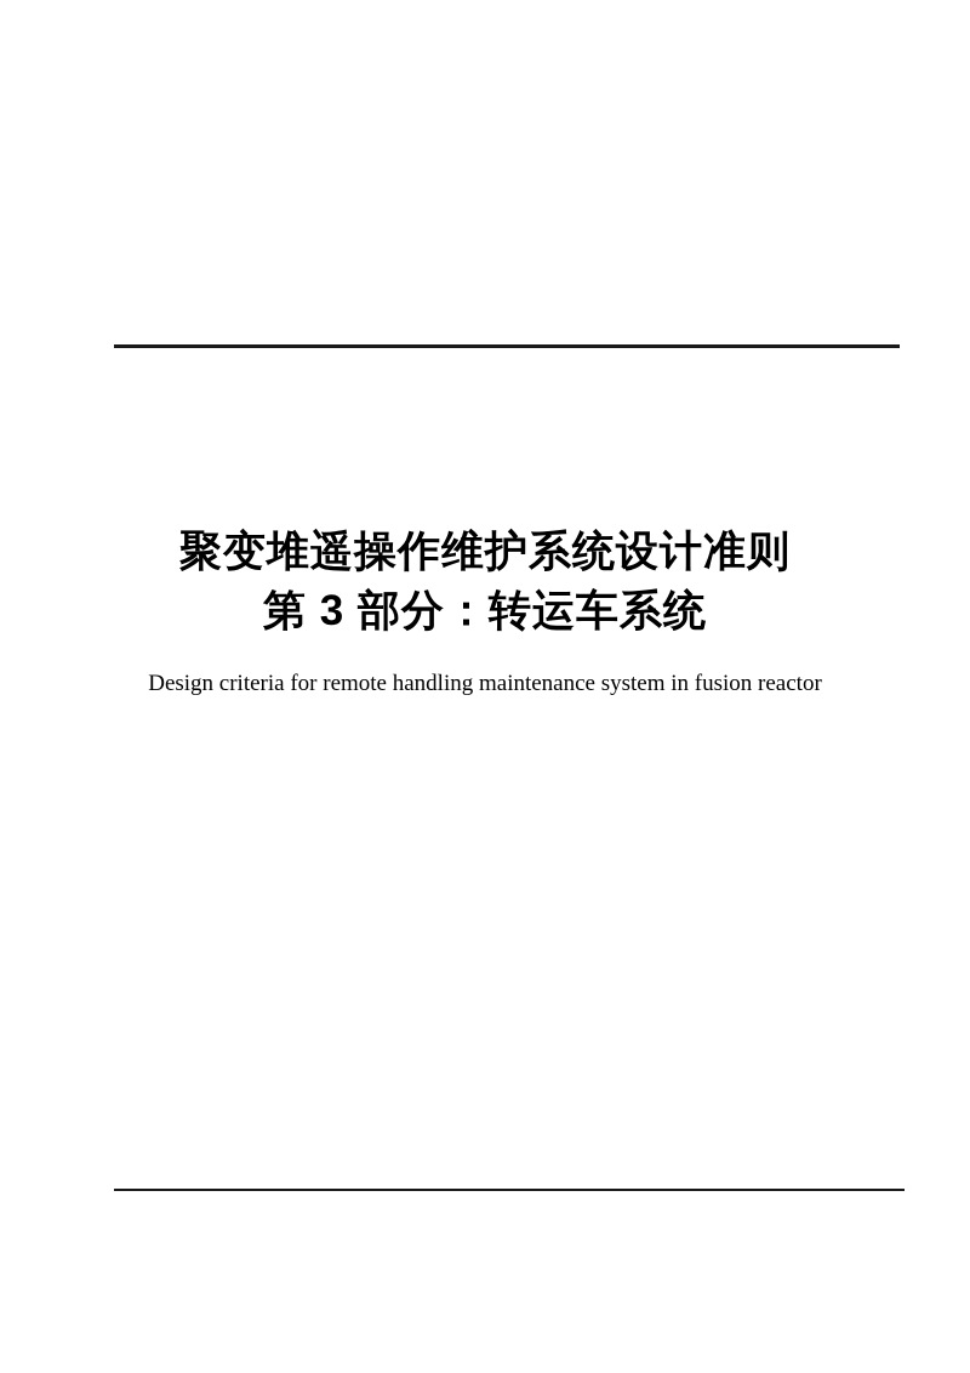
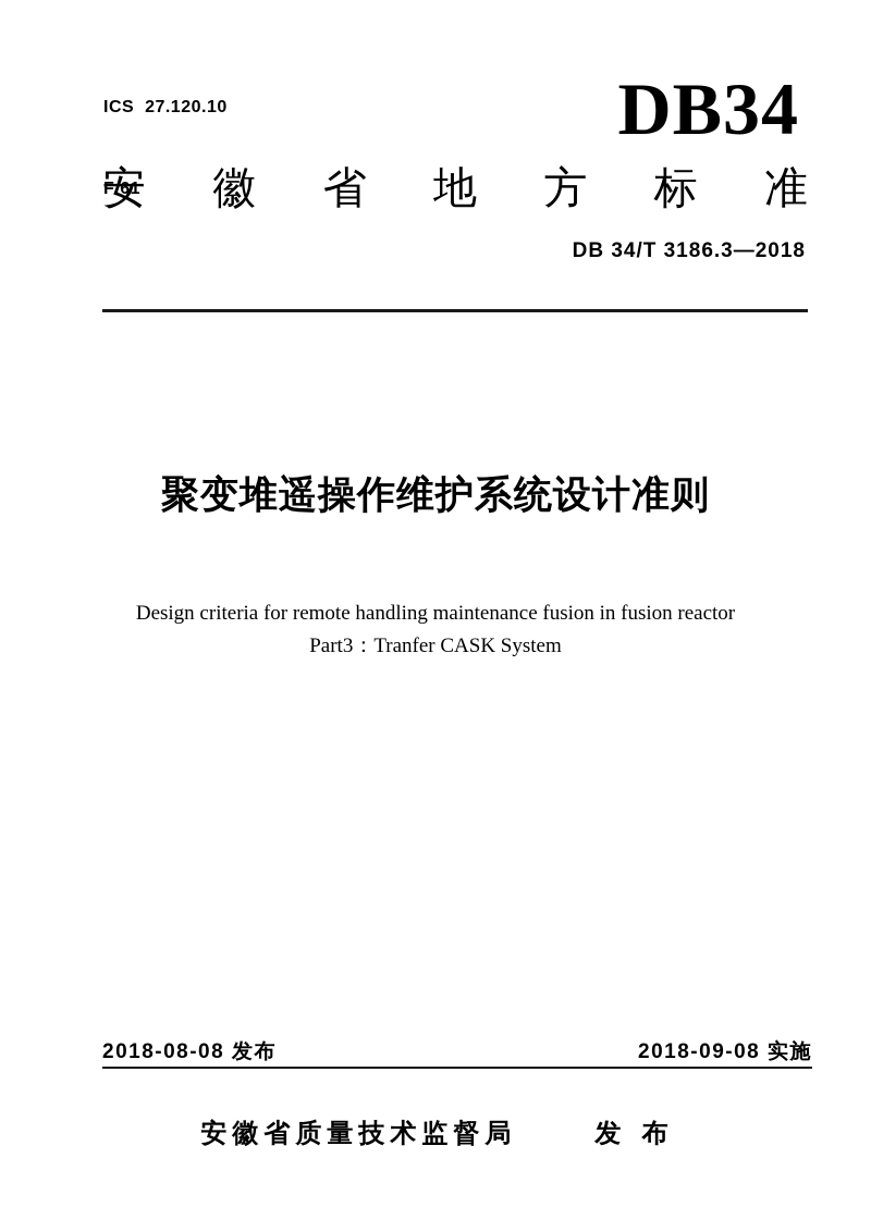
+ ICS 27.120.10
+ F 61
+ DB34
+ 安 徽 省 地 方 标 准
+ DB 34/T 3186.3—2018
  聚变堆遥操作维护系统设计准则
- 第 3 部分：转运车系统
- Design criteria for remote handling maintenance system in fusion reactor
+ Design criteria for remote handling maintenance fusion in fusion reactor
+ Part3：Tranfer CASK System
+ 2018-08-08 发布
+ 2018-09-08 实施
+ 安徽省质量技术监督局
+ 发 布
